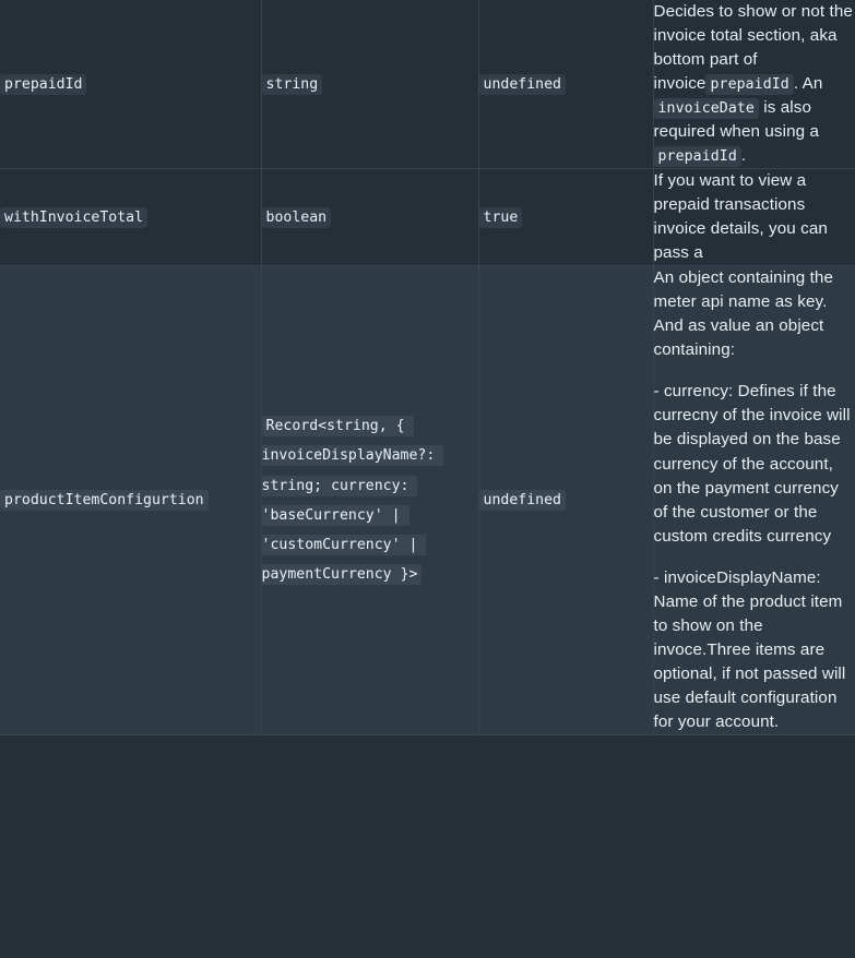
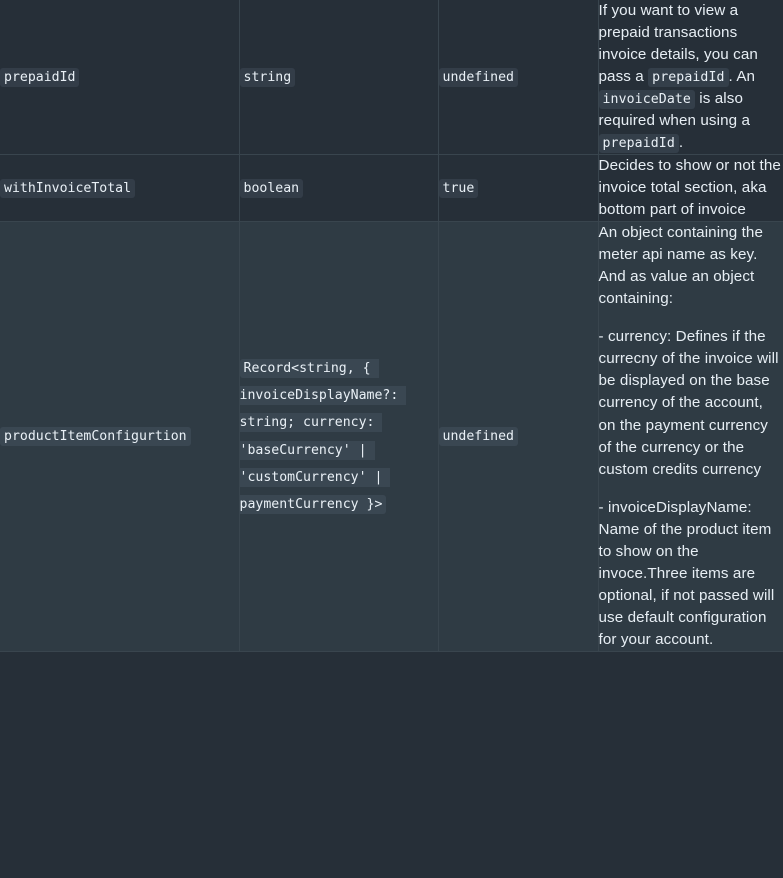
- prepaidId	string	undefined	Decides to show or not the invoice total section, aka bottom part of invoice prepaidId . An invoiceDate is also required when using a prepaidId .
+ prepaidId	string	undefined	If you want to view a prepaid transactions invoice details, you can pass a prepaidId . An invoiceDate is also required when using a prepaidId .
- withInvoiceTotal	boolean	true	If you want to view a prepaid transactions invoice details, you can pass a
+ withInvoiceTotal	boolean	true	Decides to show or not the invoice total section, aka bottom part of invoice
- productItemConfigurtion	Record<string, { invoiceDisplayName?: string; currency: 'baseCurrency' | 'customCurrency' | paymentCurrency }>	undefined	An object containing the meter api name as key. And as value an object containing: - currency: Defines if the currecny of the invoice will be displayed on the base currency of the account, on the payment currency of the customer or the custom credits currency - invoiceDisplayName: Name of the product item to show on the invoce.Three items are optional, if not passed will use default configuration for your account.
+ productItemConfigurtion	Record<string, { invoiceDisplayName?: string; currency: 'baseCurrency' | 'customCurrency' | paymentCurrency }>	undefined	An object containing the meter api name as key. And as value an object containing: - currency: Defines if the currecny of the invoice will be displayed on the base currency of the account, on the payment currency of the currency or the custom credits currency - invoiceDisplayName: Name of the product item to show on the invoce.Three items are optional, if not passed will use default configuration for your account.
